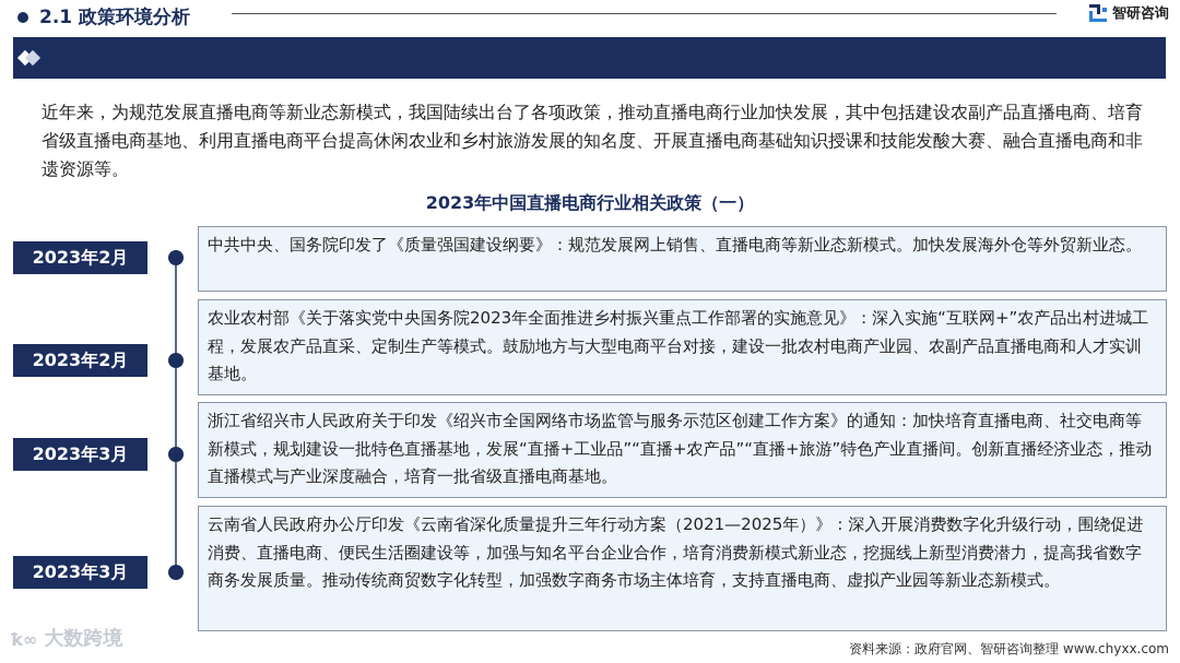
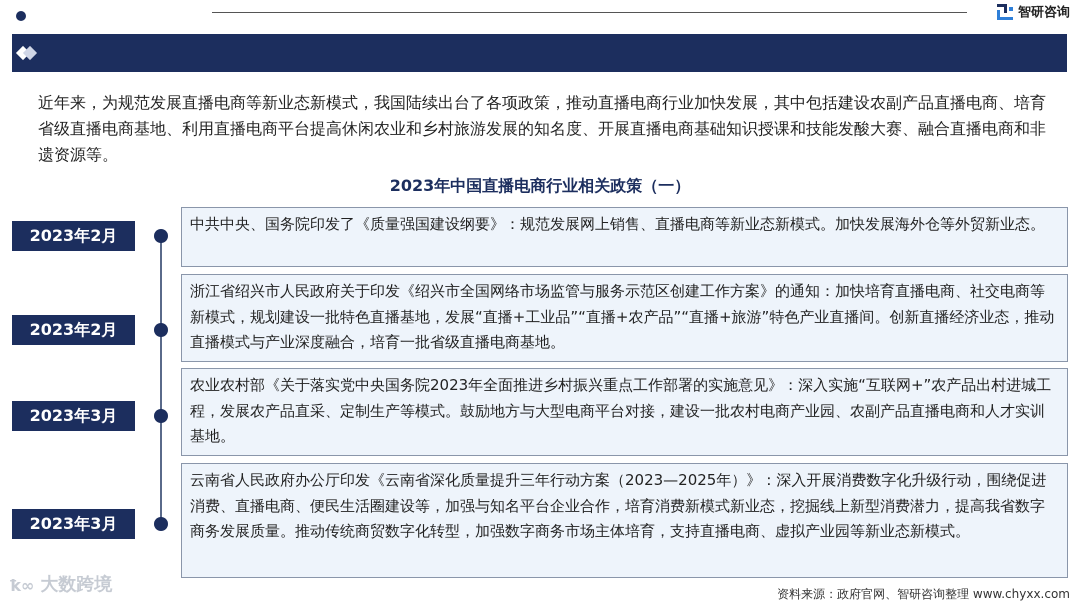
- 2.1 政策环境分析
  智研咨询
  近年来，为规范发展直播电商等新业态新模式，我国陆续出台了各项政策，推动直播电商行业加快发展，其中包括建设农副产品直播电商、培育省级直播电商基地、利用直播电商平台提高休闲农业和乡村旅游发展的知名度、开展直播电商基础知识授课和技能发酸大赛、融合直播电商和非遗资源等。
  2023年中国直播电商行业相关政策（一）
  2023年2月
  中共中央、国务院印发了《质量强国建设纲要》：规范发展网上销售、直播电商等新业态新模式。加快发展海外仓等外贸新业态。
  2023年2月
- 农业农村部《关于落实党中央国务院2023年全面推进乡村振兴重点工作部署的实施意见》：深入实施“互联网+”农产品出村进城工程，发展农产品直采、定制生产等模式。鼓励地方与大型电商平台对接，建设一批农村电商产业园、农副产品直播电商和人才实训基地。
+ 浙江省绍兴市人民政府关于印发《绍兴市全国网络市场监管与服务示范区创建工作方案》的通知：加快培育直播电商、社交电商等新模式，规划建设一批特色直播基地，发展“直播+工业品”“直播+农产品”“直播+旅游”特色产业直播间。创新直播经济业态，推动直播模式与产业深度融合，培育一批省级直播电商基地。
  2023年3月
- 浙江省绍兴市人民政府关于印发《绍兴市全国网络市场监管与服务示范区创建工作方案》的通知：加快培育直播电商、社交电商等新模式，规划建设一批特色直播基地，发展“直播+工业品”“直播+农产品”“直播+旅游”特色产业直播间。创新直播经济业态，推动直播模式与产业深度融合，培育一批省级直播电商基地。
+ 农业农村部《关于落实党中央国务院2023年全面推进乡村振兴重点工作部署的实施意见》：深入实施“互联网+”农产品出村进城工程，发展农产品直采、定制生产等模式。鼓励地方与大型电商平台对接，建设一批农村电商产业园、农副产品直播电商和人才实训基地。
  2023年3月
- 云南省人民政府办公厅印发《云南省深化质量提升三年行动方案（2021—2025年）》：深入开展消费数字化升级行动，围绕促进消费、直播电商、便民生活圈建设等，加强与知名平台企业合作，培育消费新模式新业态，挖掘线上新型消费潜力，提高我省数字商务发展质量。推动传统商贸数字化转型，加强数字商务市场主体培育，支持直播电商、虚拟产业园等新业态新模式。
+ 云南省人民政府办公厅印发《云南省深化质量提升三年行动方案（2023—2025年）》：深入开展消费数字化升级行动，围绕促进消费、直播电商、便民生活圈建设等，加强与知名平台企业合作，培育消费新模式新业态，挖掘线上新型消费潜力，提高我省数字商务发展质量。推动传统商贸数字化转型，加强数字商务市场主体培育，支持直播电商、虚拟产业园等新业态新模式。
  ꝁ∞
  大数跨境
  资料来源：政府官网、智研咨询整理 www.chyxx.com
